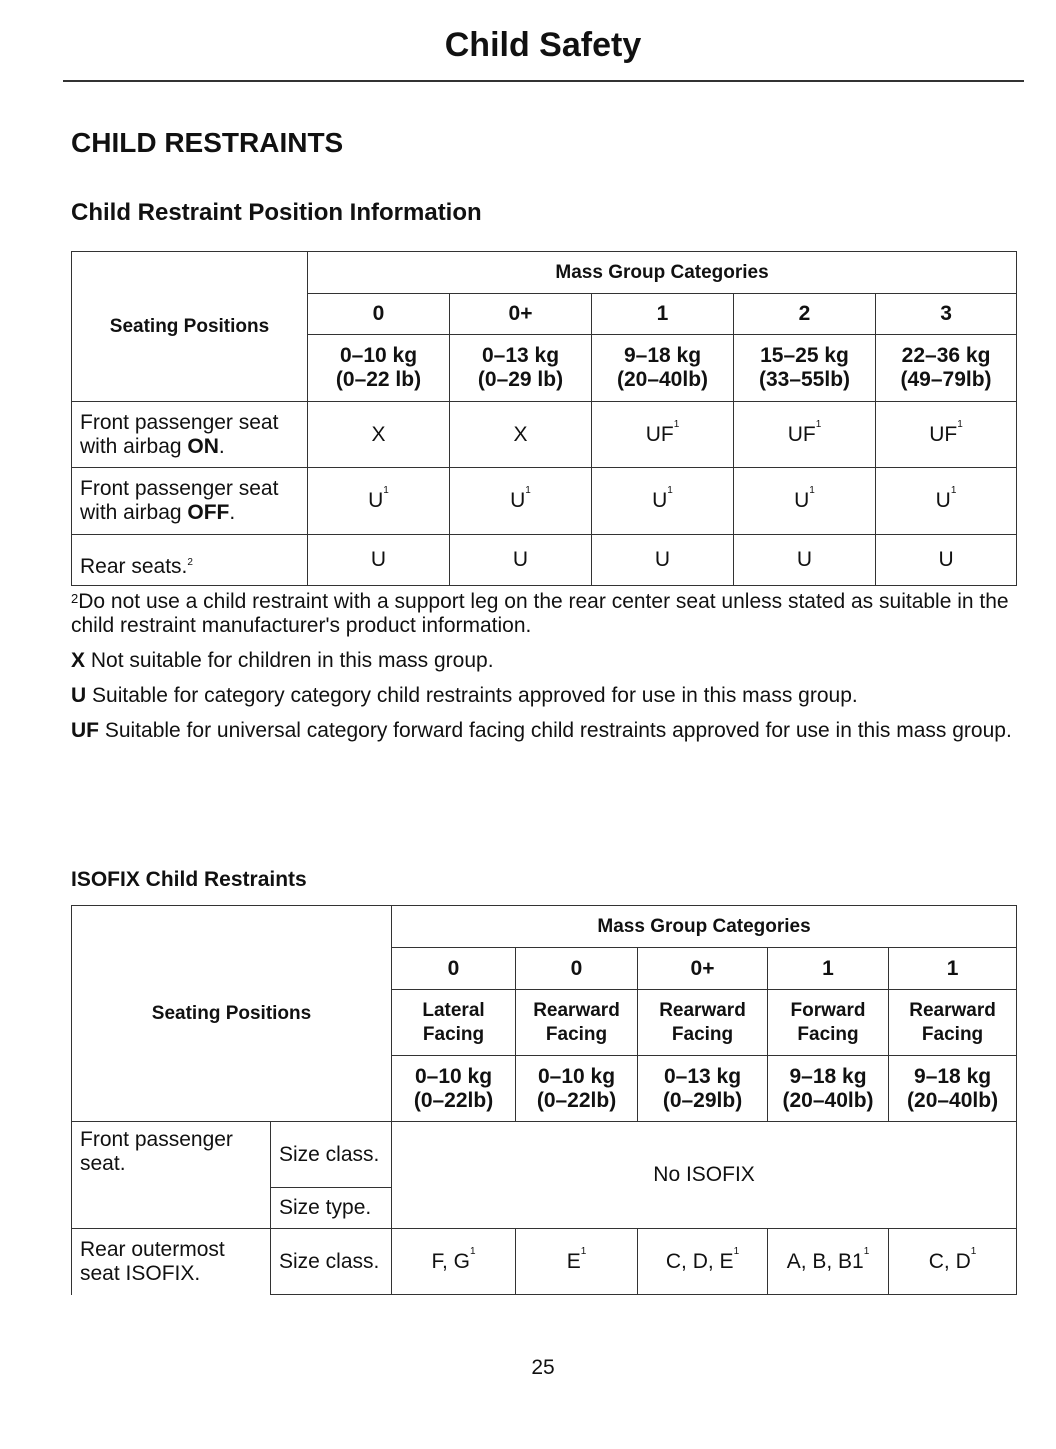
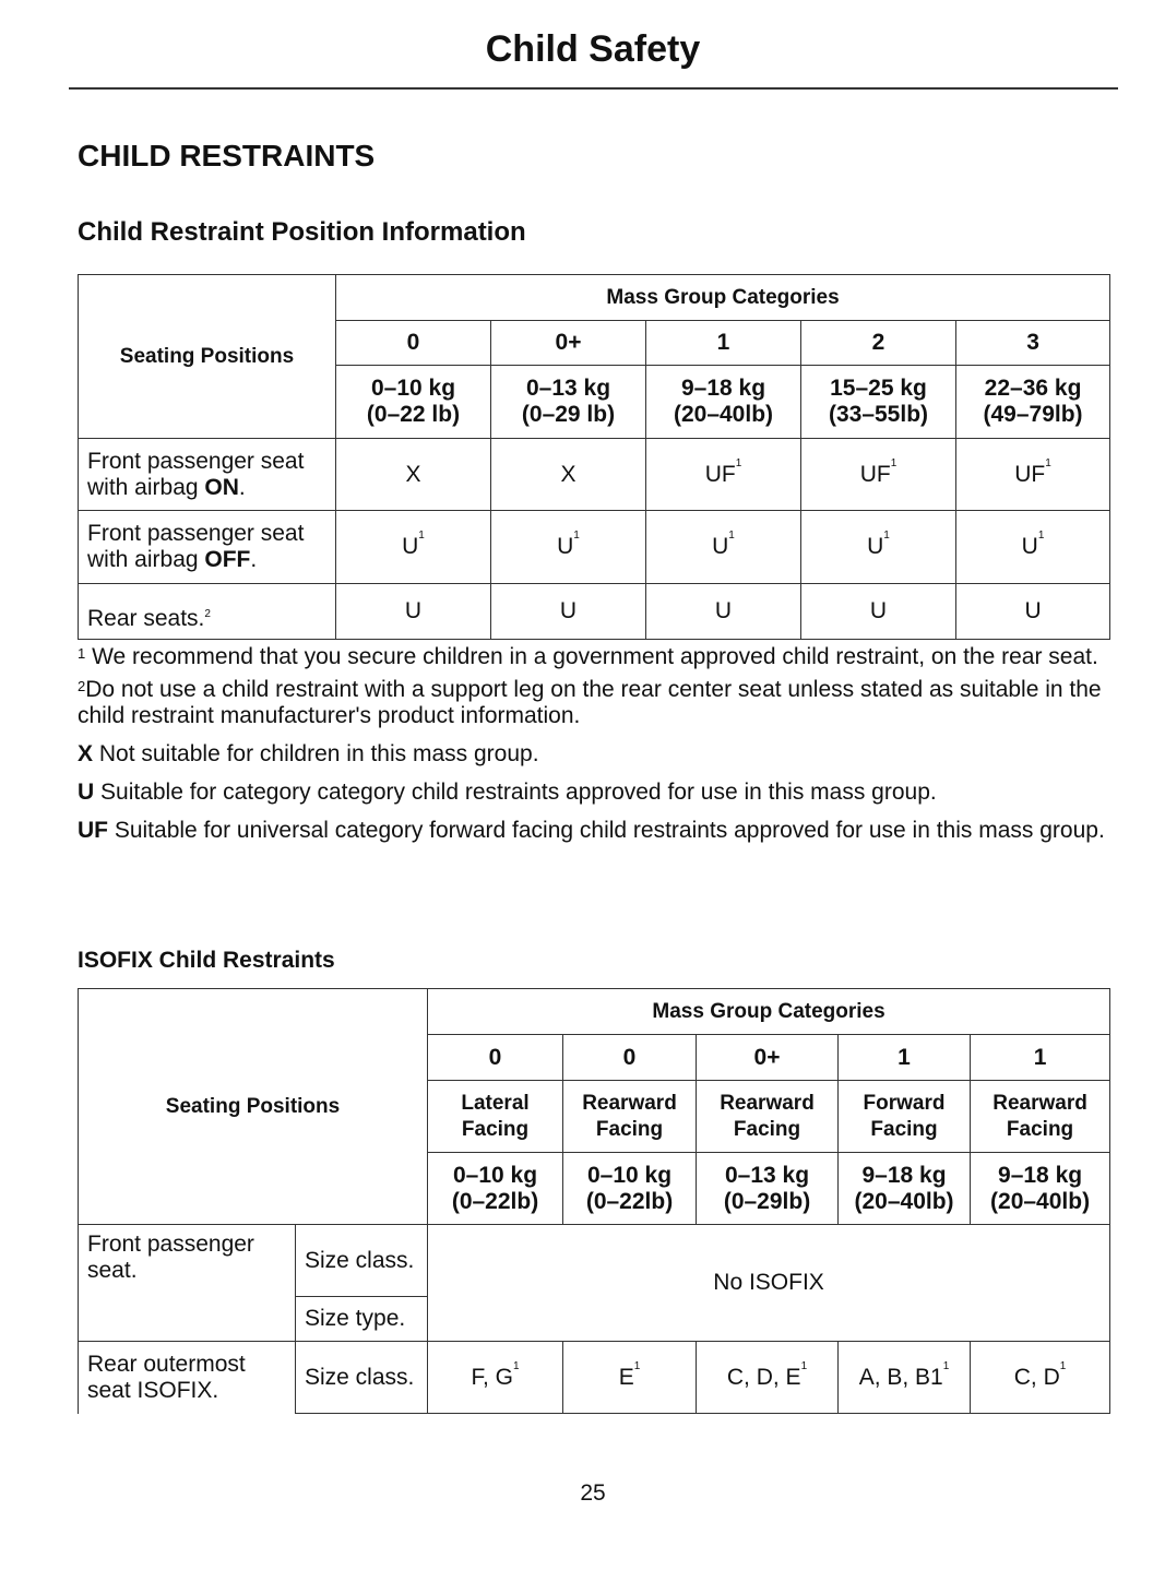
  Child Safety
  CHILD RESTRAINTS
  Child Restraint Position Information
  Seating Positions	Mass Group Categories
  0	0+	1	2	3
  0–10 kg(0–22 lb)	0–13 kg(0–29 lb)	9–18 kg(20–40lb)	15–25 kg(33–55lb)	22–36 kg(49–79lb)
  Front passenger seat with airbag ON.	X	X	UF1	UF1	UF1
  Front passenger seat with airbag OFF.	U1	U1	U1	U1	U1
  Rear seats.2	U	U	U	U	U
+ 1 We recommend that you secure children in a government approved child restraint, on the rear seat.
  2Do not use a child restraint with a support leg on the rear center seat unless stated as suitable in the child restraint manufacturer's product information.
  X Not suitable for children in this mass group.
  U Suitable for category category child restraints approved for use in this mass group.
  UF Suitable for universal category forward facing child restraints approved for use in this mass group.
  ISOFIX Child Restraints
  Seating Positions	Mass Group Categories
  0	0	0+	1	1
  LateralFacing	RearwardFacing	RearwardFacing	ForwardFacing	RearwardFacing
  0–10 kg(0–22lb)	0–10 kg(0–22lb)	0–13 kg(0–29lb)	9–18 kg(20–40lb)	9–18 kg(20–40lb)
  Front passenger seat.	Size class.	No ISOFIX
  Size type.
  Rear outermost seat ISOFIX.	Size class.	F, G1	E1	C, D, E1	A, B, B11	C, D1
  25
